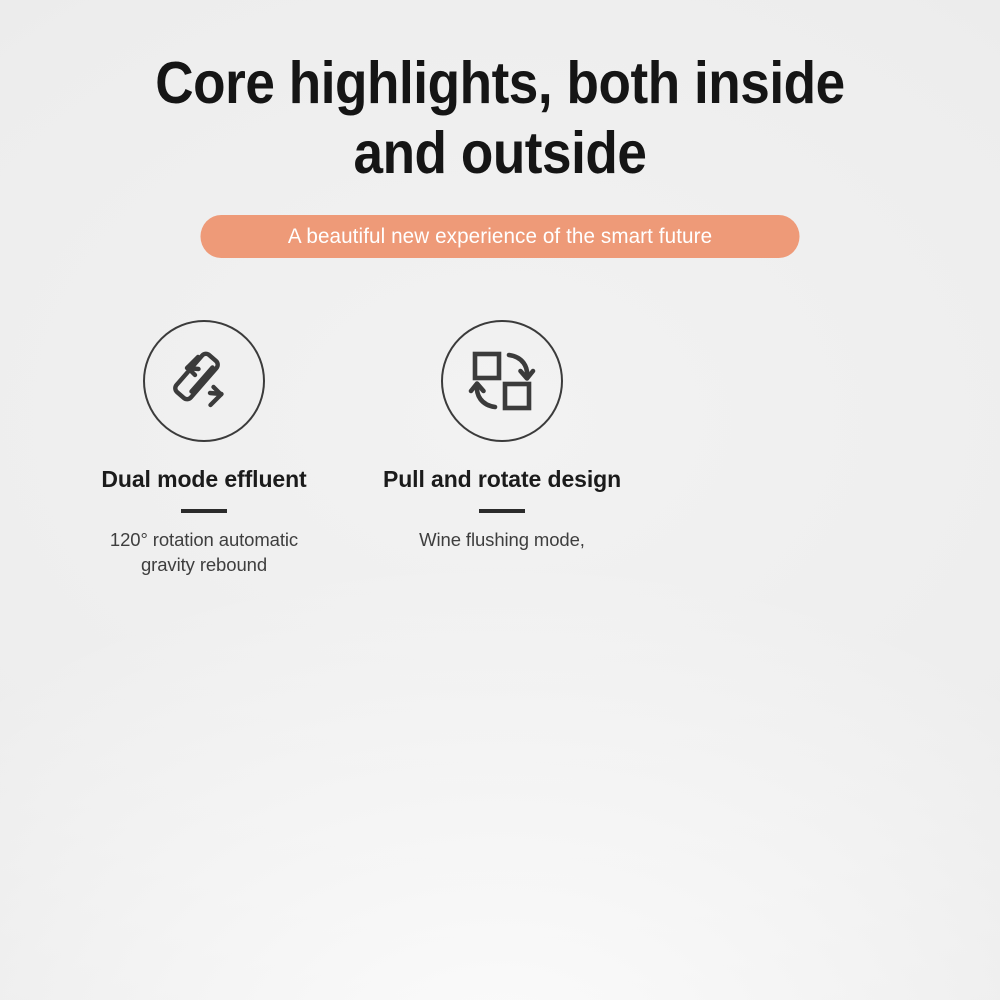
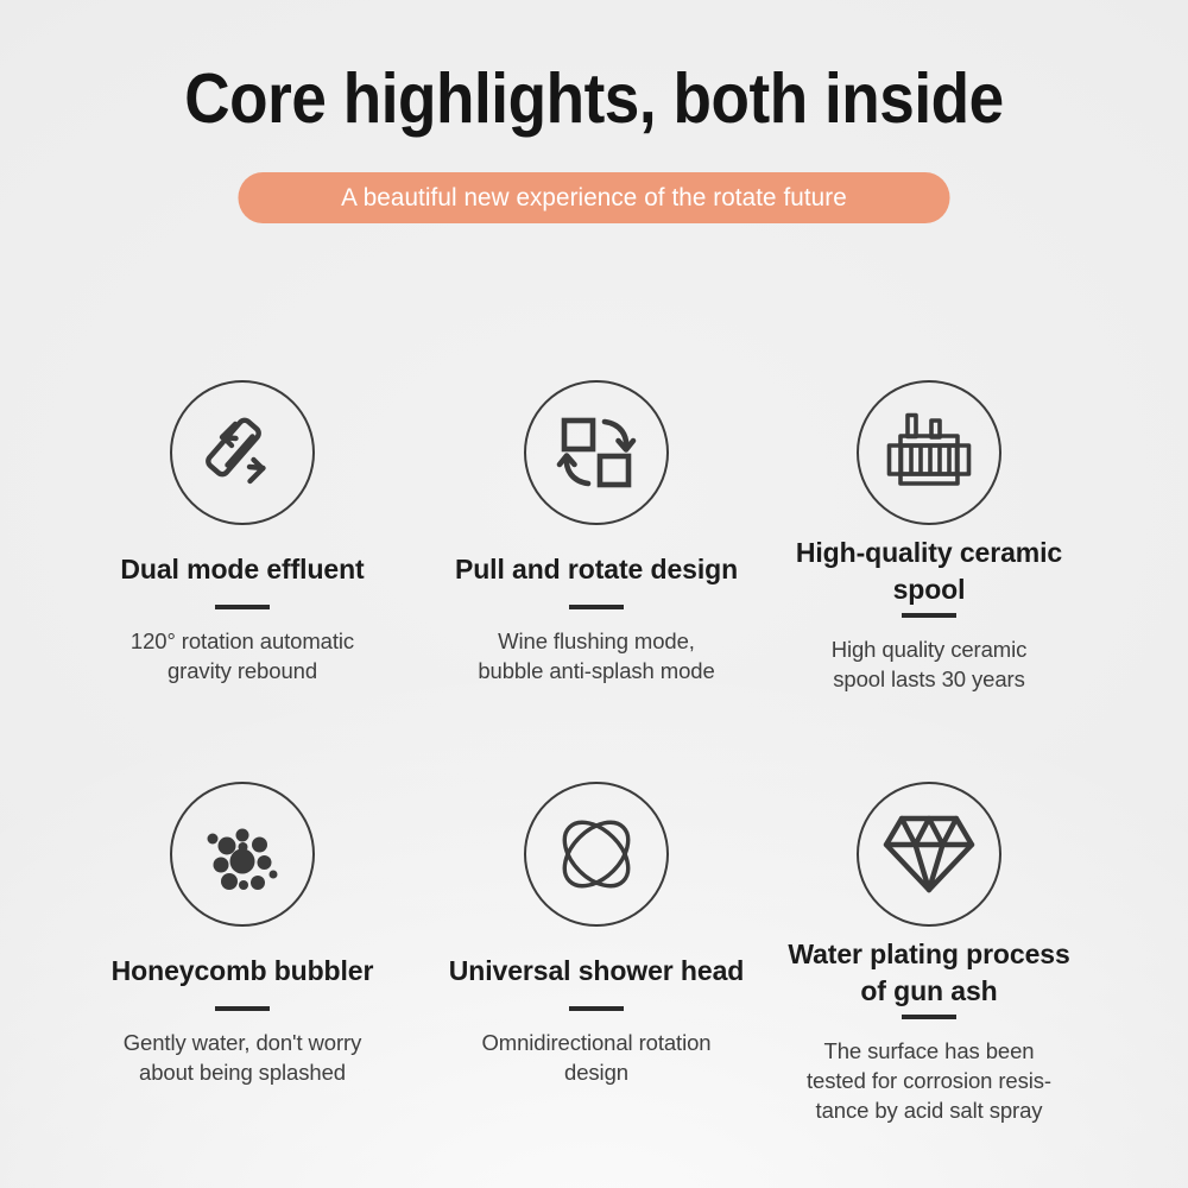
  Core highlights, both inside
- and outside
- A beautiful new experience of the smart future
+ A beautiful new experience of the rotate future
  Dual mode effluent
  120° rotation automatic
  gravity rebound
  Pull and rotate design
  Wine flushing mode,
+ bubble anti-splash mode
+ High-quality ceramic
+ spool
+ High quality ceramic
+ spool lasts 30 years
+ Honeycomb bubbler
+ Gently water, don't worry
+ about being splashed
+ Universal shower head
+ Omnidirectional rotation
+ design
+ Water plating process
+ of gun ash
+ The surface has been
+ tested for corrosion resis-
+ tance by acid salt spray
